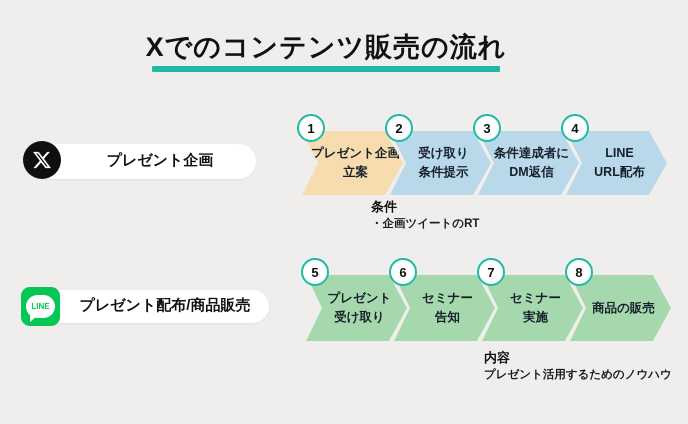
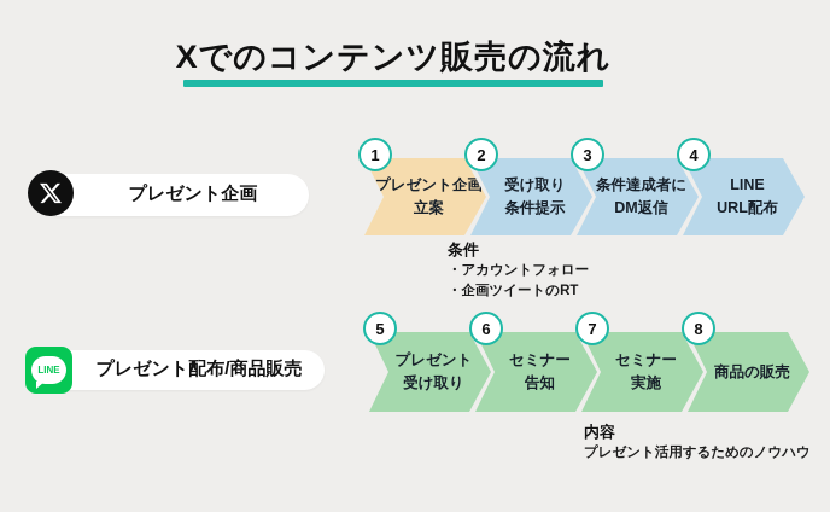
  Xでのコンテンツ販売の流れ
  プレゼント企画
  プレゼント企画
  立案
  1
  受け取り
  条件提示
  2
  条件達成者に
  DM返信
  3
  LINE
  URL配布
  4
  条件
+ ・アカウントフォロー
  ・企画ツイートのRT
  LINE
  プレゼント配布/商品販売
  プレゼント
  受け取り
  5
  セミナー
  告知
  6
  セミナー
  実施
  7
  商品の販売
  8
  内容
  プレゼント活用するためのノウハウ
